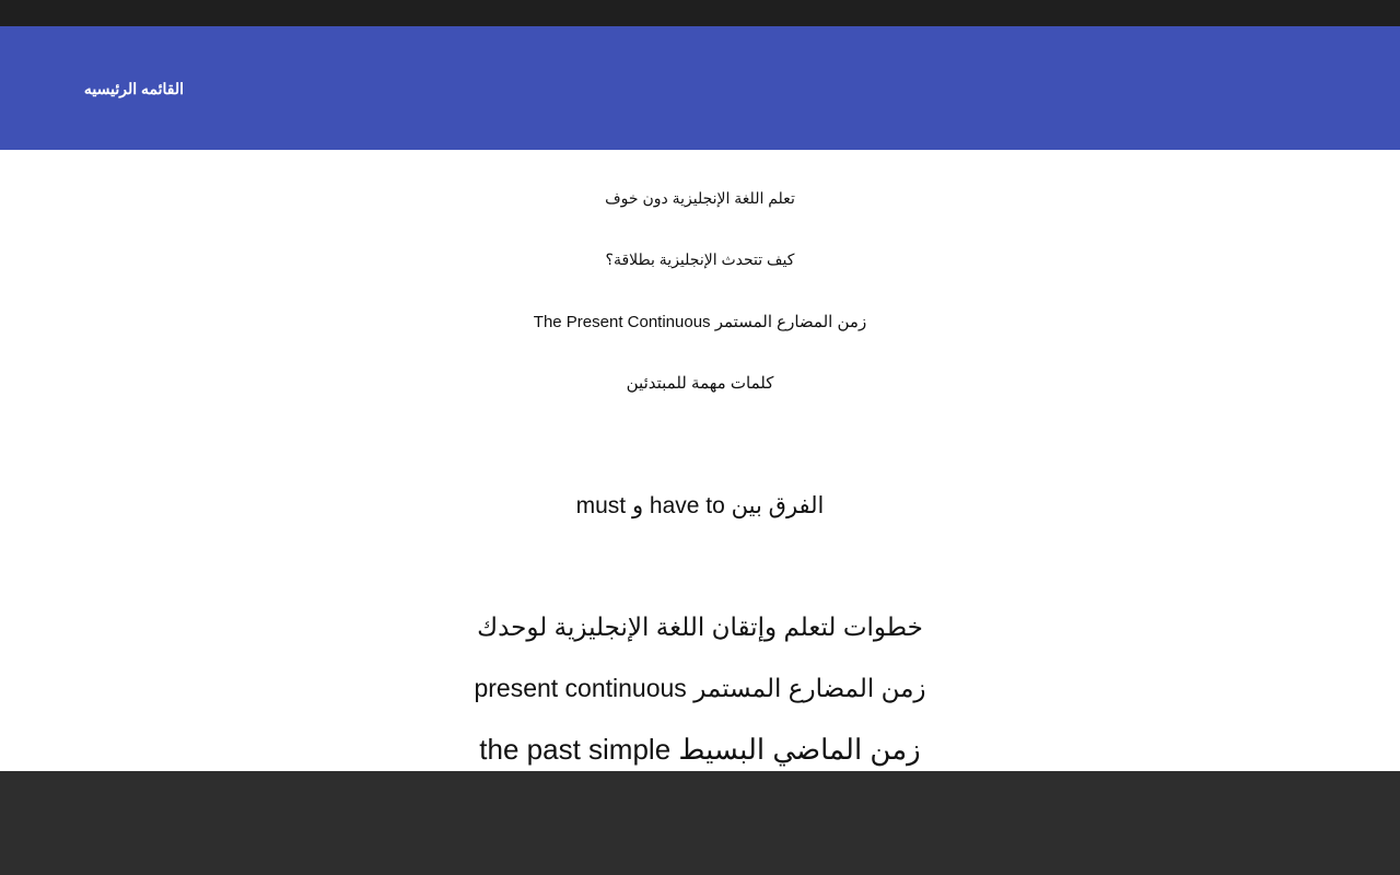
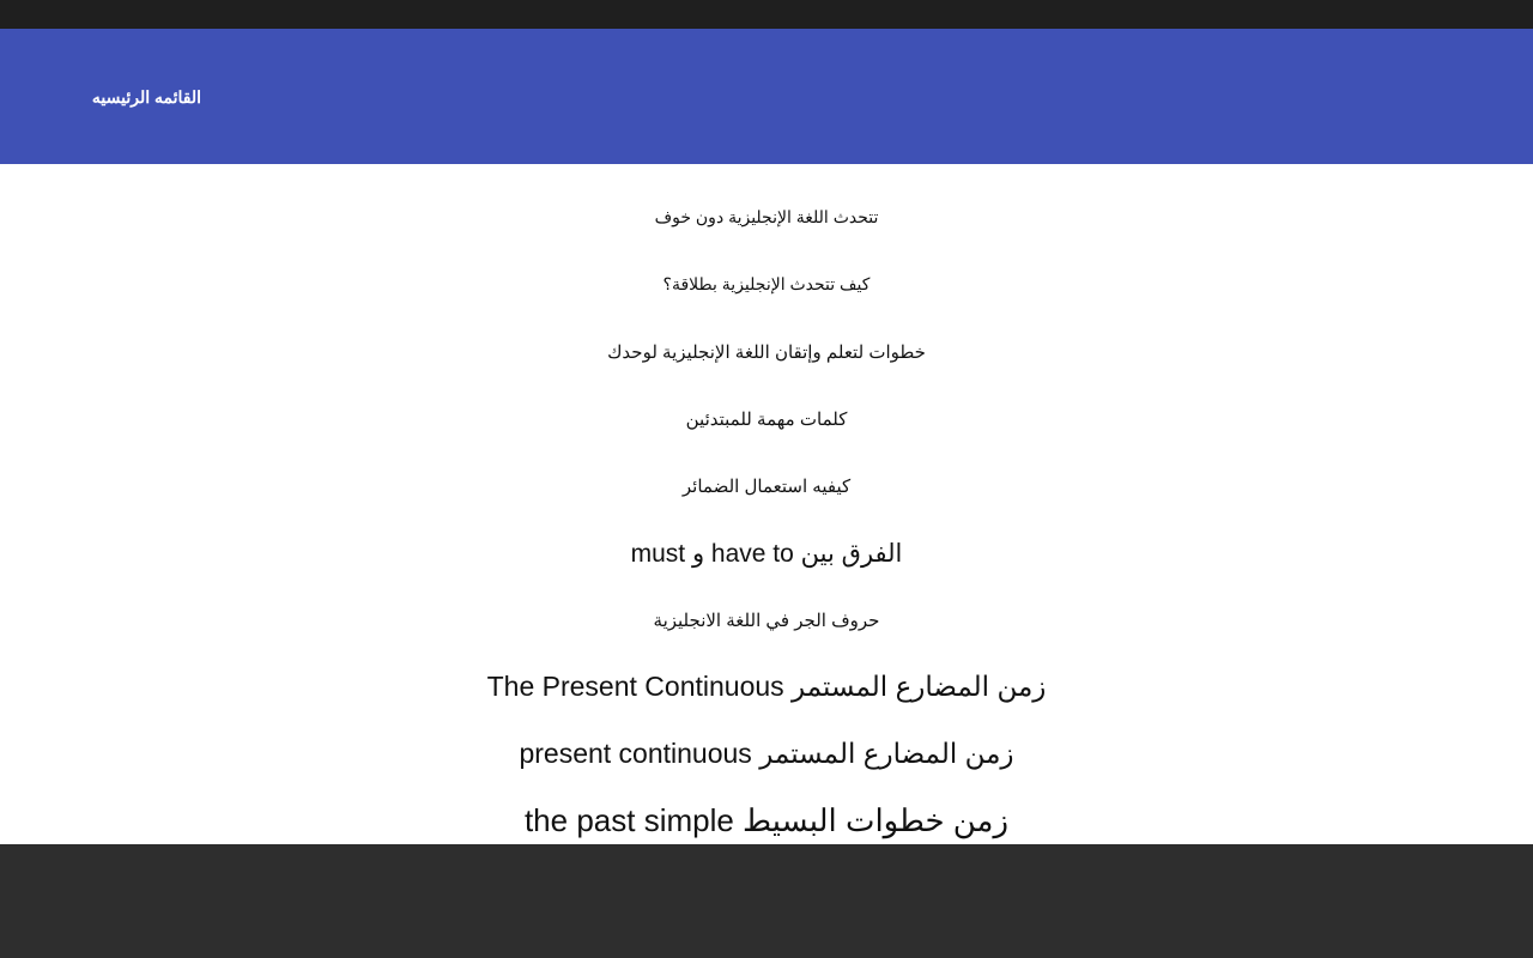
  القائمه الرئيسيه
- تعلم اللغة الإنجليزية دون خوف
+ تتحدث اللغة الإنجليزية دون خوف
  كيف تتحدث الإنجليزية بطلاقة؟
- زمن المضارع المستمر The Present Continuous
+ خطوات لتعلم وإتقان اللغة الإنجليزية لوحدك
  كلمات مهمة للمبتدئين
+ كيفيه استعمال الضمائر
  الفرق بين have to و must
+ حروف الجر في اللغة الانجليزية
- خطوات لتعلم وإتقان اللغة الإنجليزية لوحدك
+ زمن المضارع المستمر The Present Continuous
  زمن المضارع المستمر present continuous
- زمن الماضي البسيط the past simple
+ زمن خطوات البسيط the past simple
